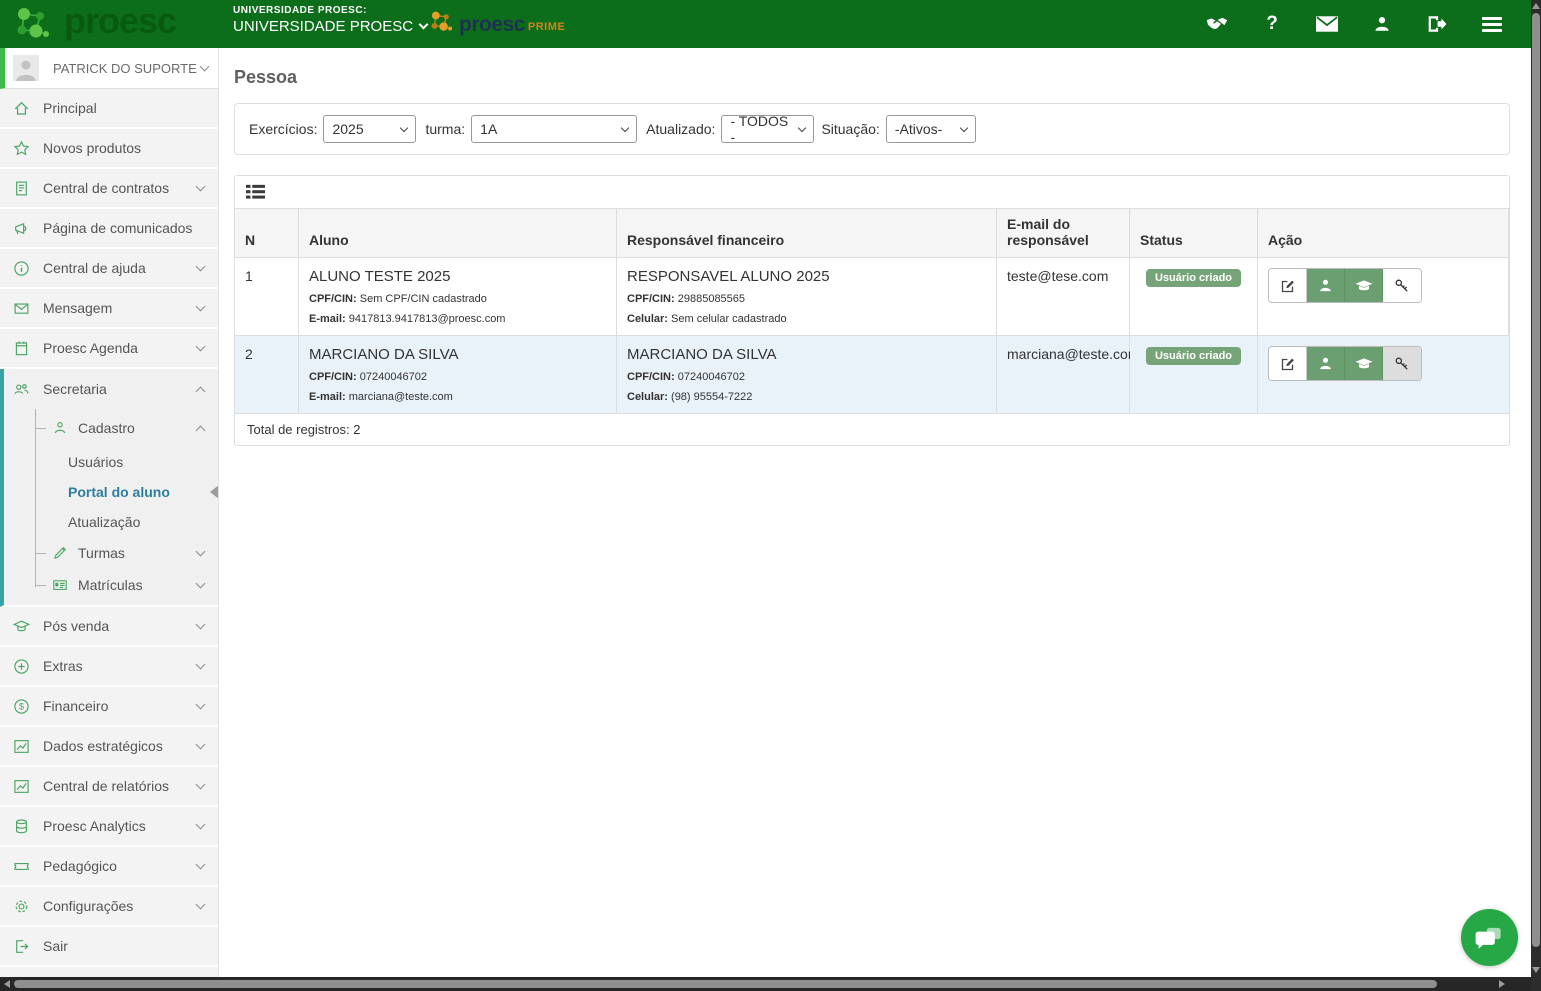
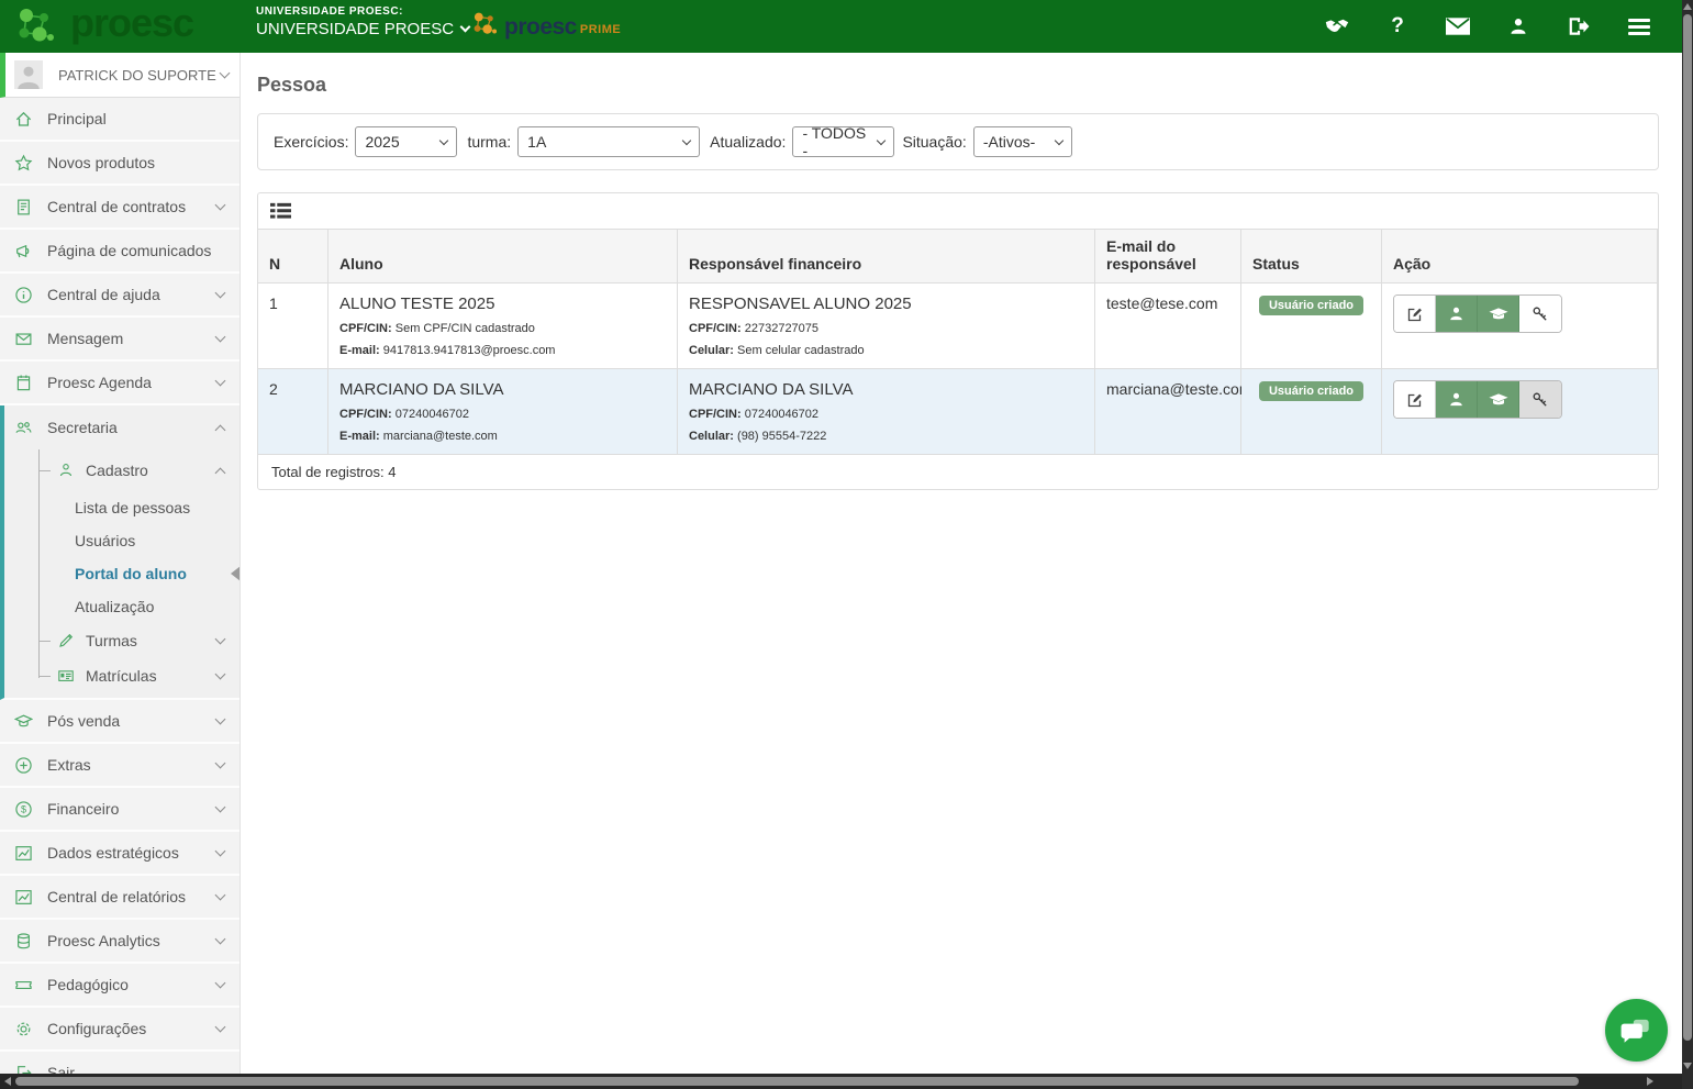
  UNIVERSIDADE PROESC:
  UNIVERSIDADE PROESC
  proesc
  PRIME
  ?
  PATRICK DO SUPORTE
  Principal
  Novos produtos
  Central de contratos
  Página de comunicados
  Central de ajuda
  Mensagem
  Proesc Agenda
  Secretaria
  Cadastro
+ Lista de pessoas
  Usuários
  Portal do aluno
  Atualização
  Turmas
  Matrículas
  Pós venda
  Extras
  $
  Financeiro
  Dados estratégicos
  Central de relatórios
  Proesc Analytics
  Pedagógico
  Configurações
  Sair
  Pessoa
  Exercícios:
  2025
  turma:
  1A
  Atualizado:
  - TODOS -
  Situação:
  -Ativos-
  N
  Aluno
  Responsável financeiro
  E-mail do responsável
  Status
  Ação
  1
  ALUNO TESTE 2025
  CPF/CIN: Sem CPF/CIN cadastrado
  E-mail: 9417813.9417813@proesc.com
  RESPONSAVEL ALUNO 2025
- CPF/CIN: 29885085565
+ CPF/CIN: 22732727075
  Celular: Sem celular cadastrado
  teste@tese.com
  Usuário criado
  2
  MARCIANO DA SILVA
  CPF/CIN: 07240046702
  E-mail: marciana@teste.com
  MARCIANO DA SILVA
  CPF/CIN: 07240046702
  Celular: (98) 95554-7222
  marciana@teste.co
  Usuário criado
- Total de registros: 2
+ Total de registros: 4
